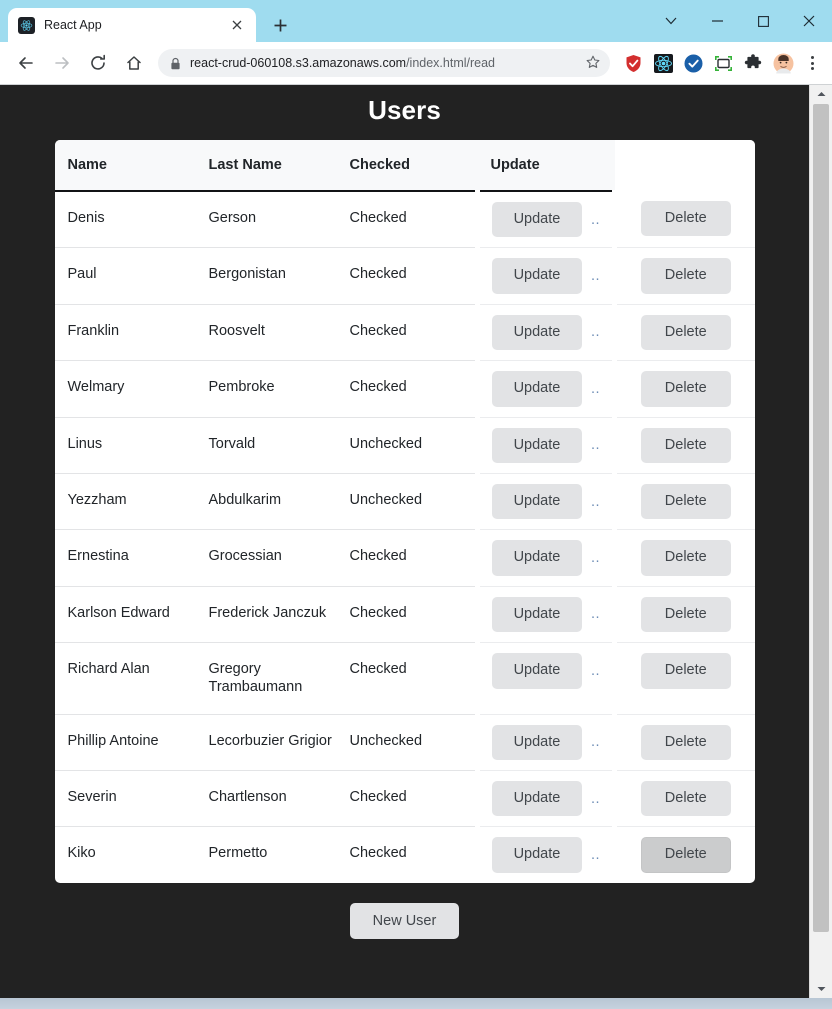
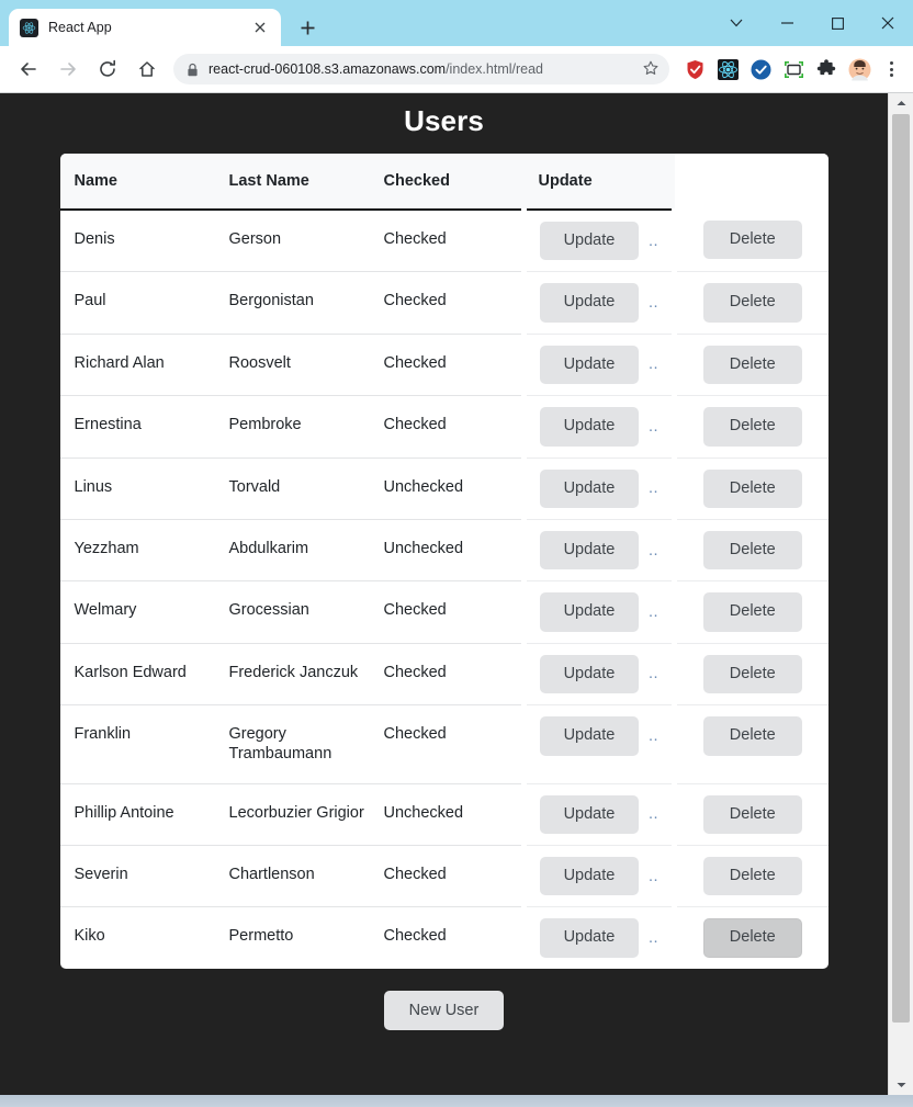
  React App
  react-crud-060108.s3.amazonaws.com/index.html/read
  Users
  Name	Last Name	Checked	Update
  Denis	Gerson	Checked	Update ..	Delete
  Paul	Bergonistan	Checked	Update ..	Delete
- Franklin	Roosvelt	Checked	Update ..	Delete
+ Richard Alan	Roosvelt	Checked	Update ..	Delete
- Welmary	Pembroke	Checked	Update ..	Delete
+ Ernestina	Pembroke	Checked	Update ..	Delete
  Linus	Torvald	Unchecked	Update ..	Delete
  Yezzham	Abdulkarim	Unchecked	Update ..	Delete
- Ernestina	Grocessian	Checked	Update ..	Delete
+ Welmary	Grocessian	Checked	Update ..	Delete
  Karlson Edward	Frederick Janczuk	Checked	Update ..	Delete
- Richard Alan	Gregory Trambaumann	Checked	Update ..	Delete
+ Franklin	Gregory Trambaumann	Checked	Update ..	Delete
  Phillip Antoine	Lecorbuzier Grigior	Unchecked	Update ..	Delete
  Severin	Chartlenson	Checked	Update ..	Delete
  Kiko	Permetto	Checked	Update ..	Delete
  New User
